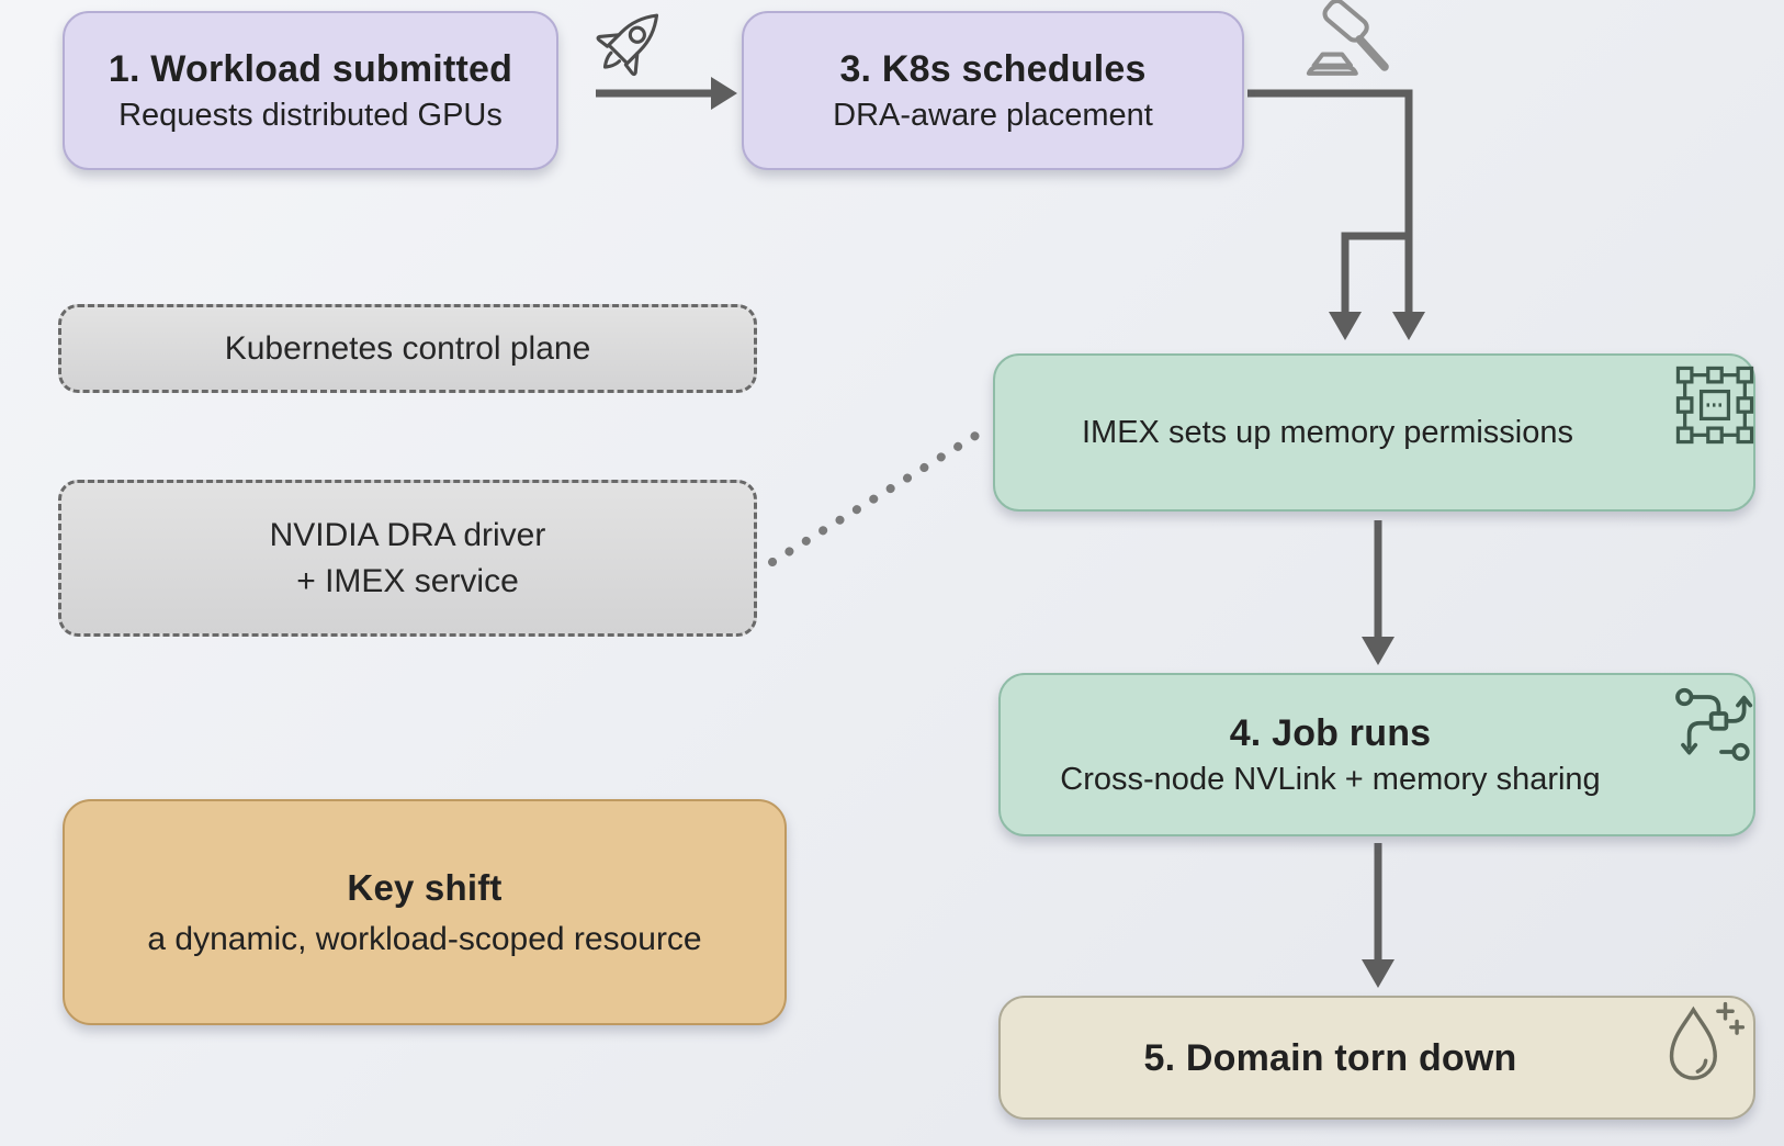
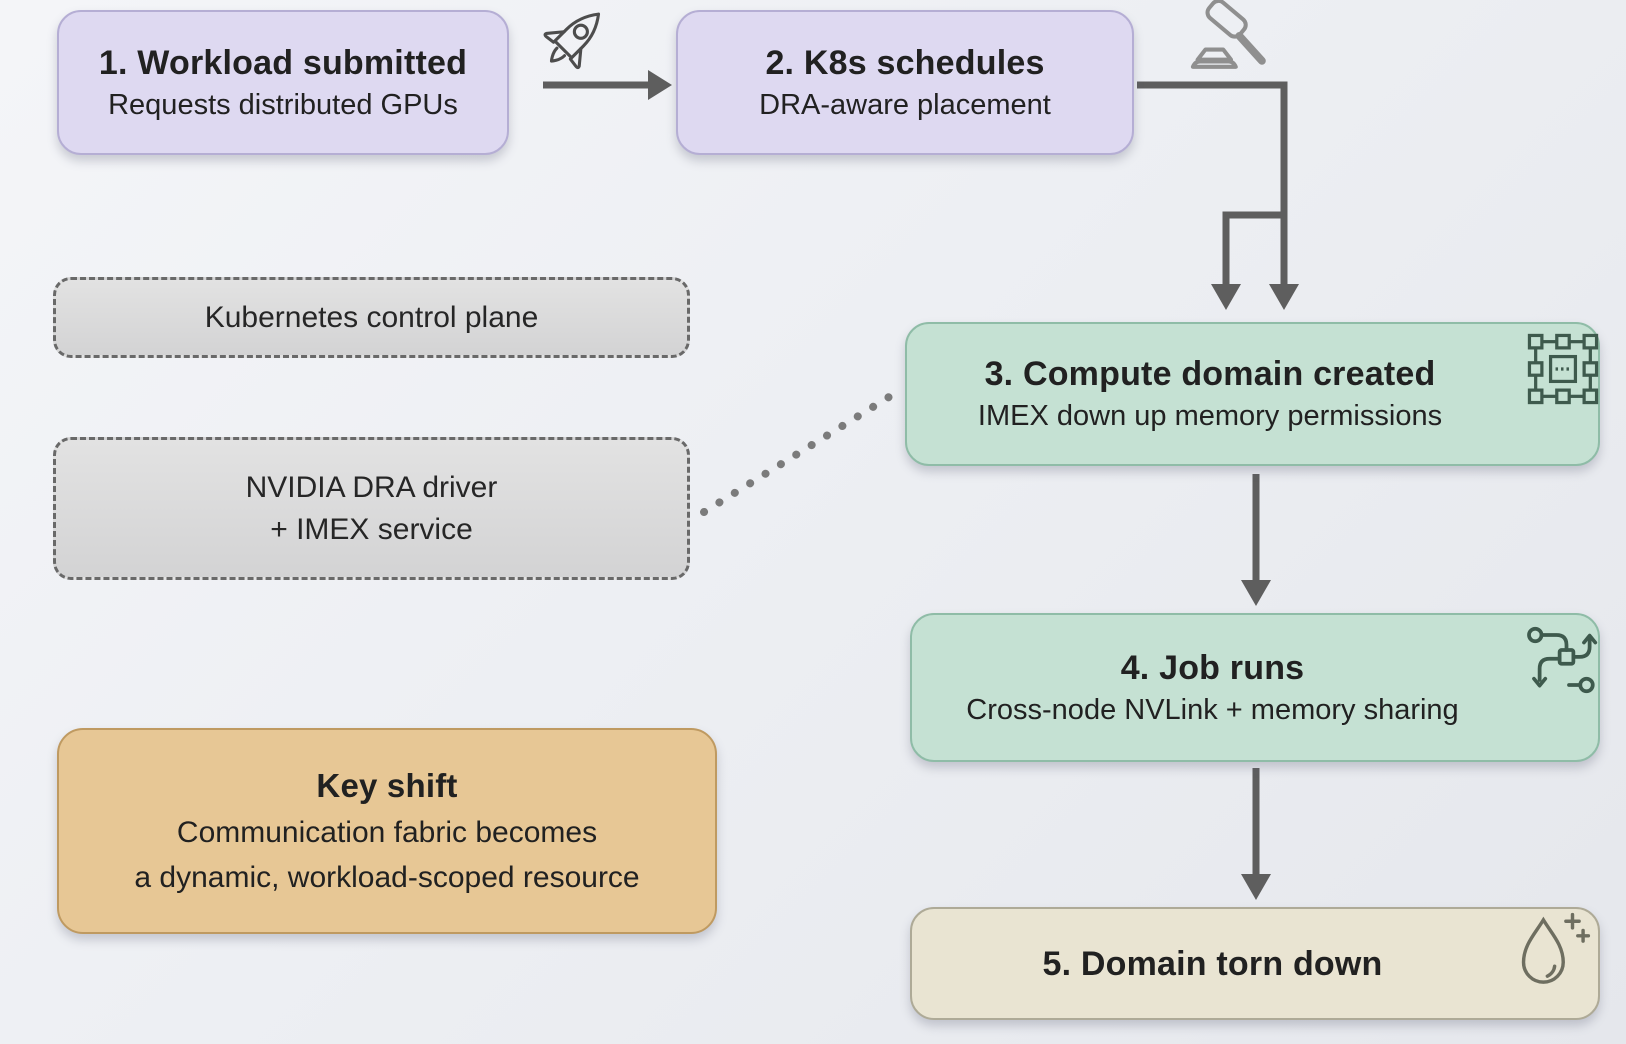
  1. Workload submitted
  Requests distributed GPUs
- 3. K8s schedules
+ 2. K8s schedules
  DRA-aware placement
  Kubernetes control plane
  NVIDIA DRA driver
  + IMEX service
  Key shift
+ Communication fabric becomes
  a dynamic, workload-scoped resource
+ 3. Compute domain created
- IMEX sets up memory permissions
+ IMEX down up memory permissions
  4. Job runs
  Cross-node NVLink + memory sharing
  5. Domain torn down
